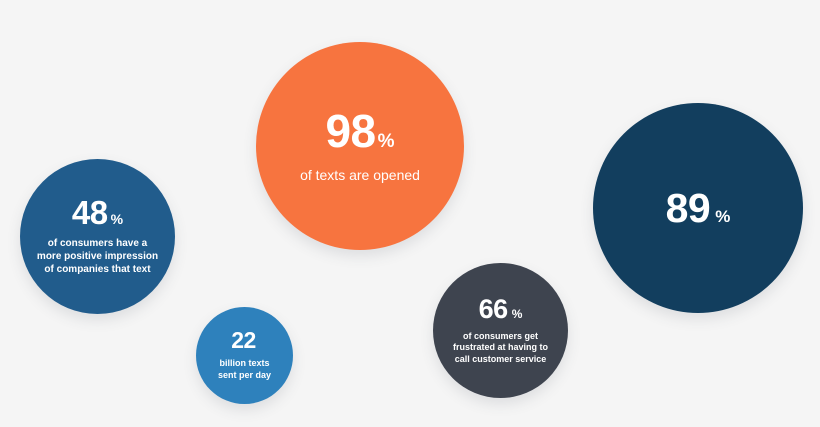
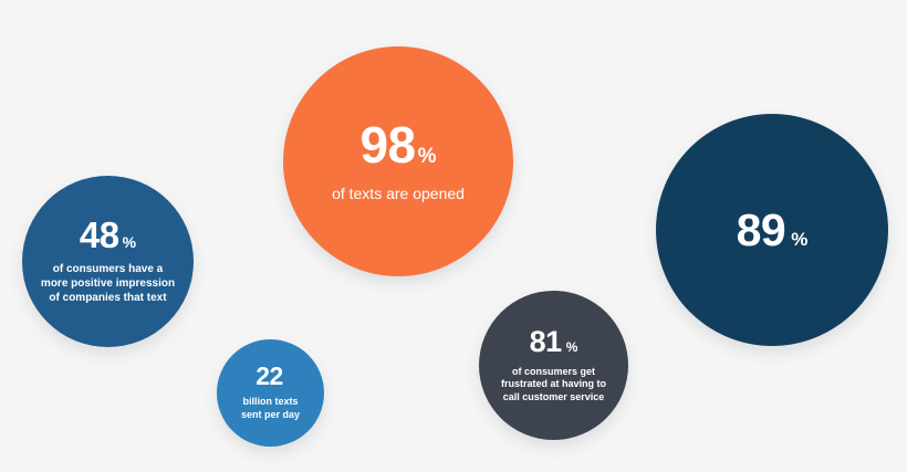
  98
  %
  of texts are opened
  48
  %
  of consumers have a
  more positive impression
  of companies that text
  89
  %
- 66
+ 81
  %
  of consumers get
  frustrated at having to
  call customer service
  22
  billion texts
  sent per day
